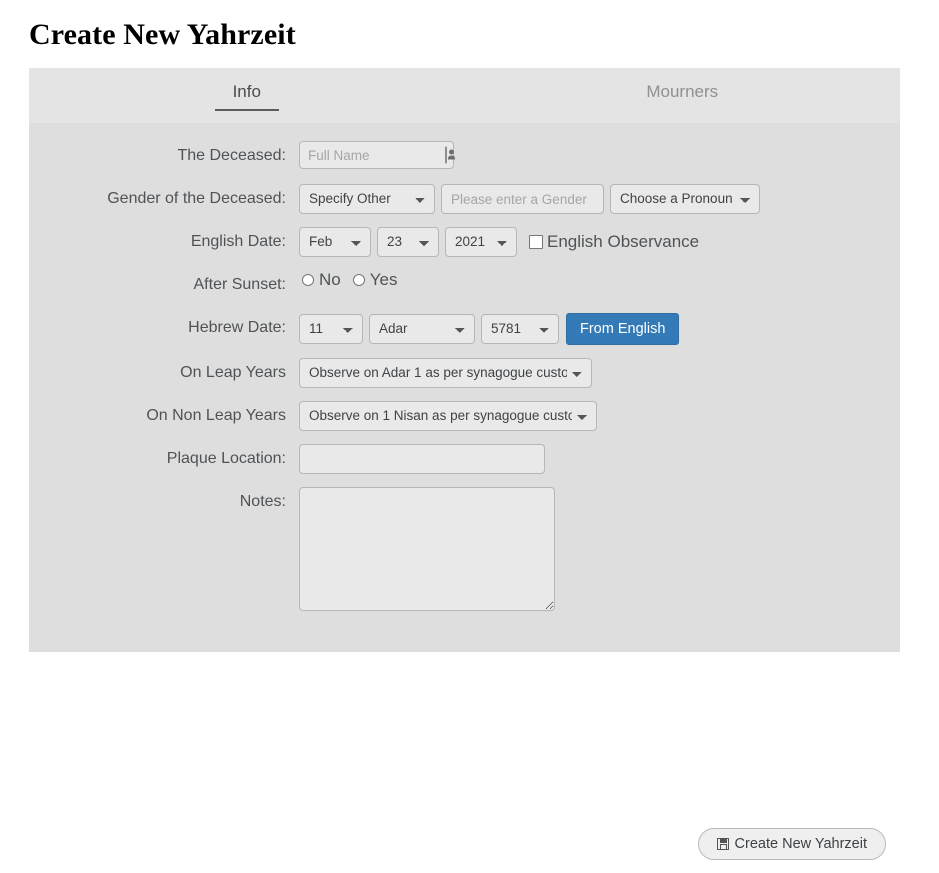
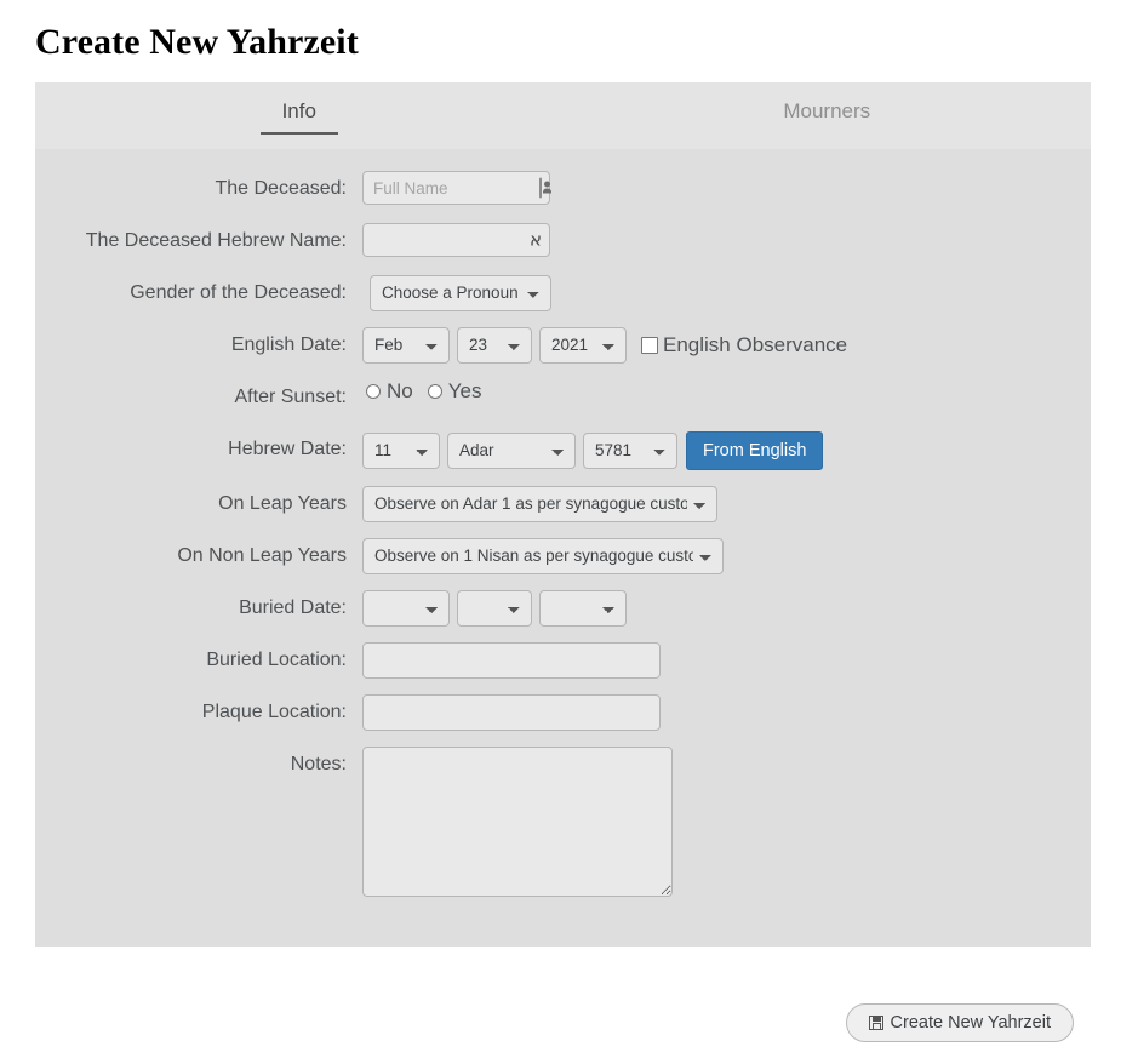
  Create New Yahrzeit
  Info
  Mourners
  The Deceased:
  Full Name
+ The Deceased Hebrew Name:
+ א
  Gender of the Deceased:
- Specify Other
- Please enter a Gender
  Choose a Pronoun
  English Date:
  Feb
  23
  2021
  English Observance
  After Sunset:
  No
  Yes
  Hebrew Date:
  11
  Adar
  5781
  From English
  On Leap Years
  Observe on Adar 1 as per synagogue custo
  On Non Leap Years
  Observe on 1 Nisan as per synagogue custo
+ Buried Date:
+ Buried Location:
  Plaque Location:
  Notes:
  Create New Yahrzeit
